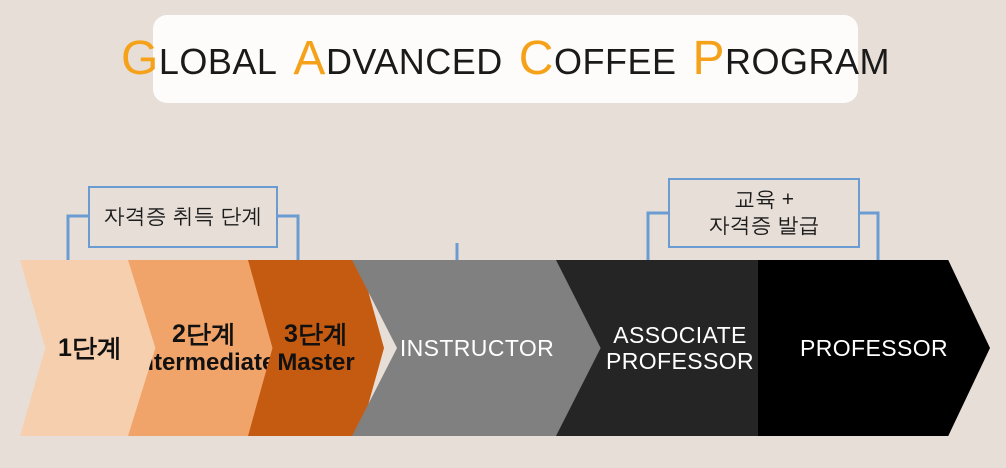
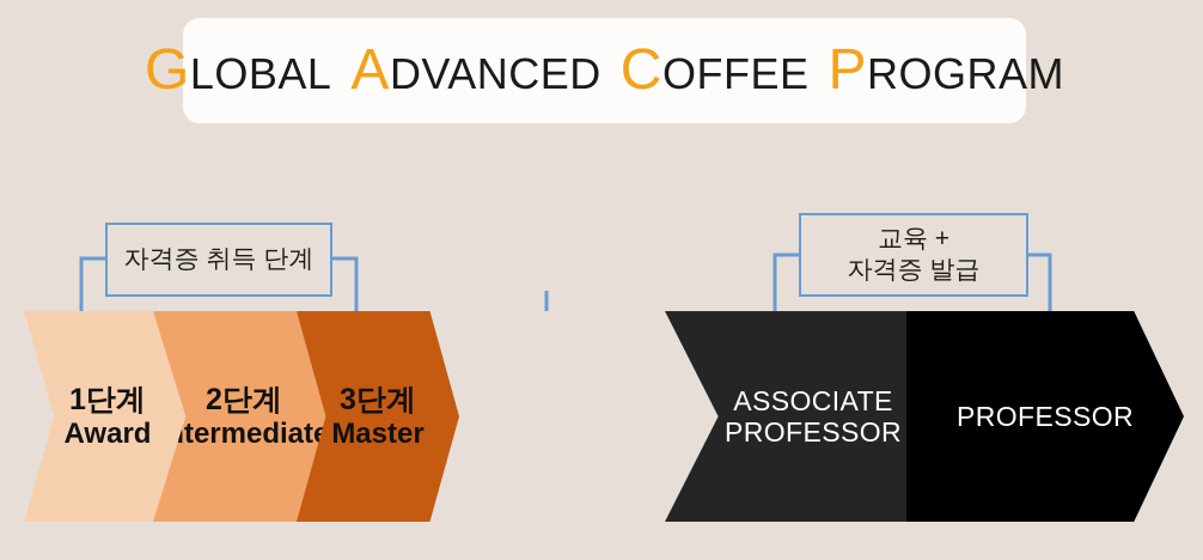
  GLOBAL ADVANCED COFFEE PROGRAM
  자격증 취득 단계
  교육 +
  자격증 발급
  1단계
+ Award
  2단계
  termediat
  3단계
  Master
- INSTRUCTOR
  ASSOCIATE
  PROFESSOR
  PROFESSOR
